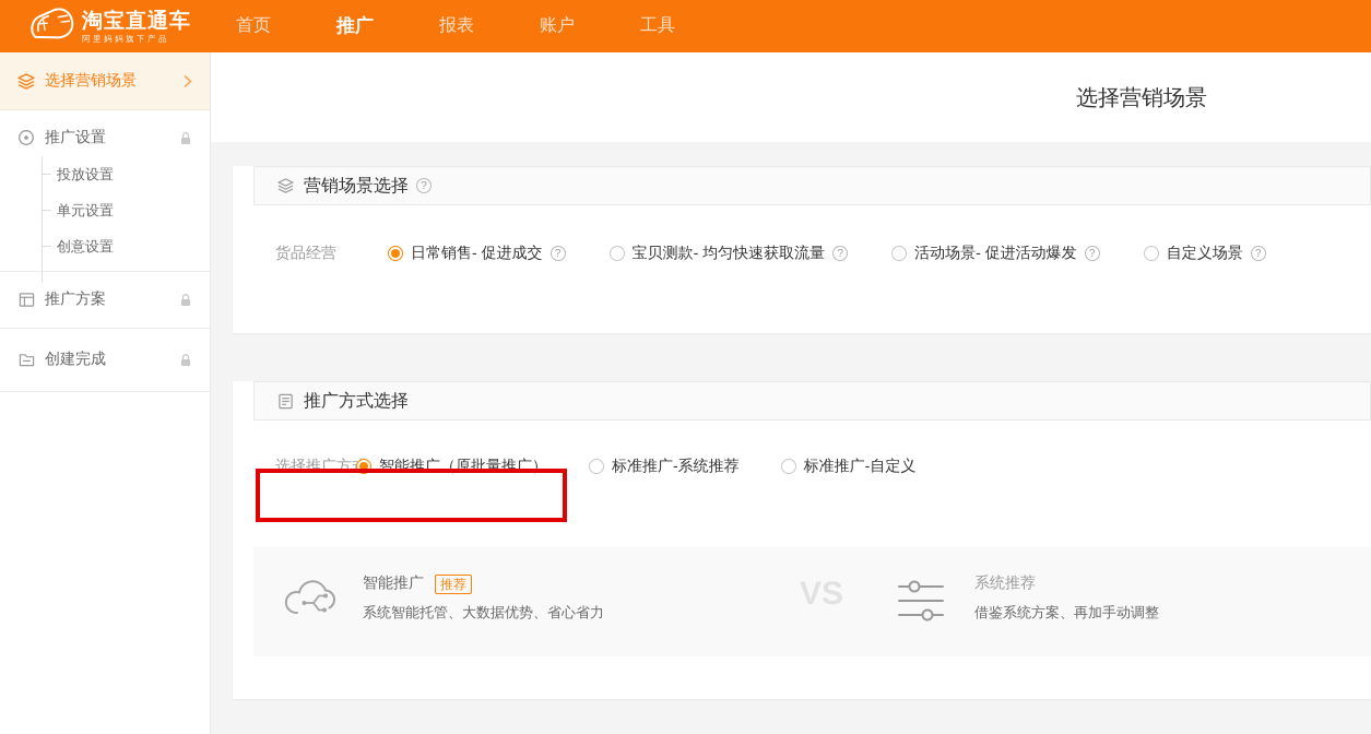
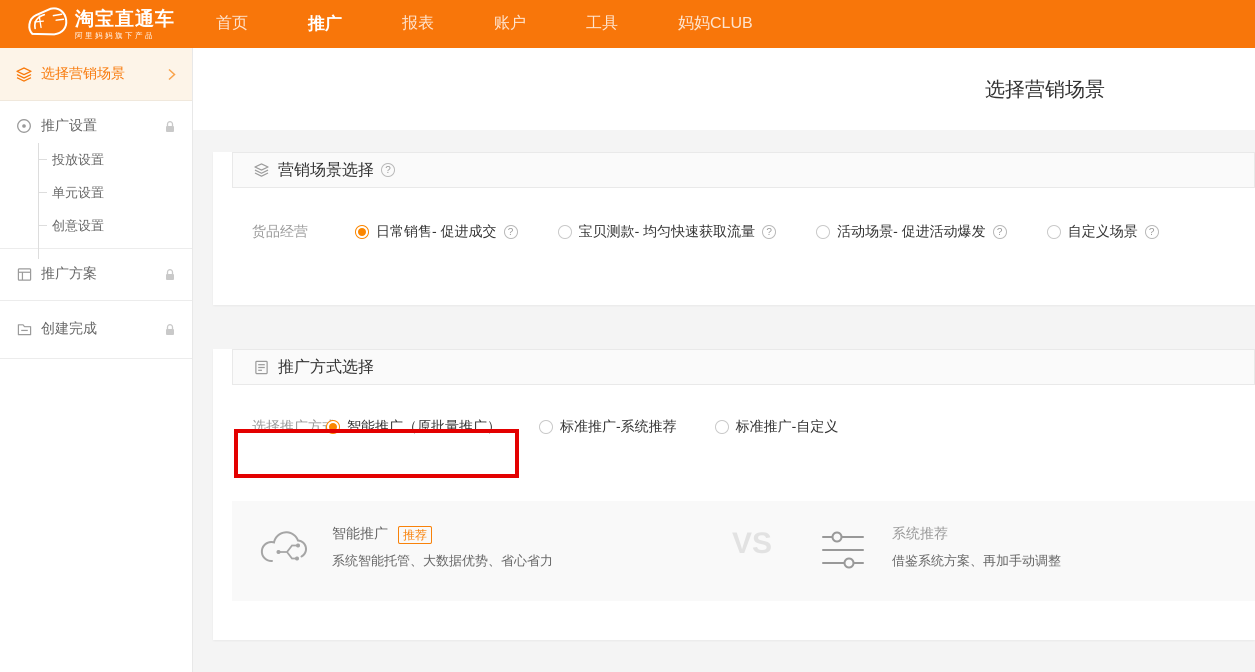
  淘宝直通车
  阿里妈妈旗下产品
  首页
  推广
  报表
  账户
  工具
+ 妈妈CLUB
  选择营销场景
  推广设置
  投放设置
  单元设置
  创意设置
  推广方案
  创建完成
  选择营销场景
  营销场景选择
  ?
  货品经营
  日常销售- 促进成交
  ?
  宝贝测款- 均匀快速获取流量
  ?
  活动场景- 促进活动爆发
  ?
  自定义场景
  ?
  推广方式选择
  选择推广方
  智能推广（原批量推广）
  标准推广-系统推荐
  标准推广-自定义
  智能推广
  推荐
  系统智能托管、大数据优势、省心省力
  系统推荐
  借鉴系统方案、再加手动调整
